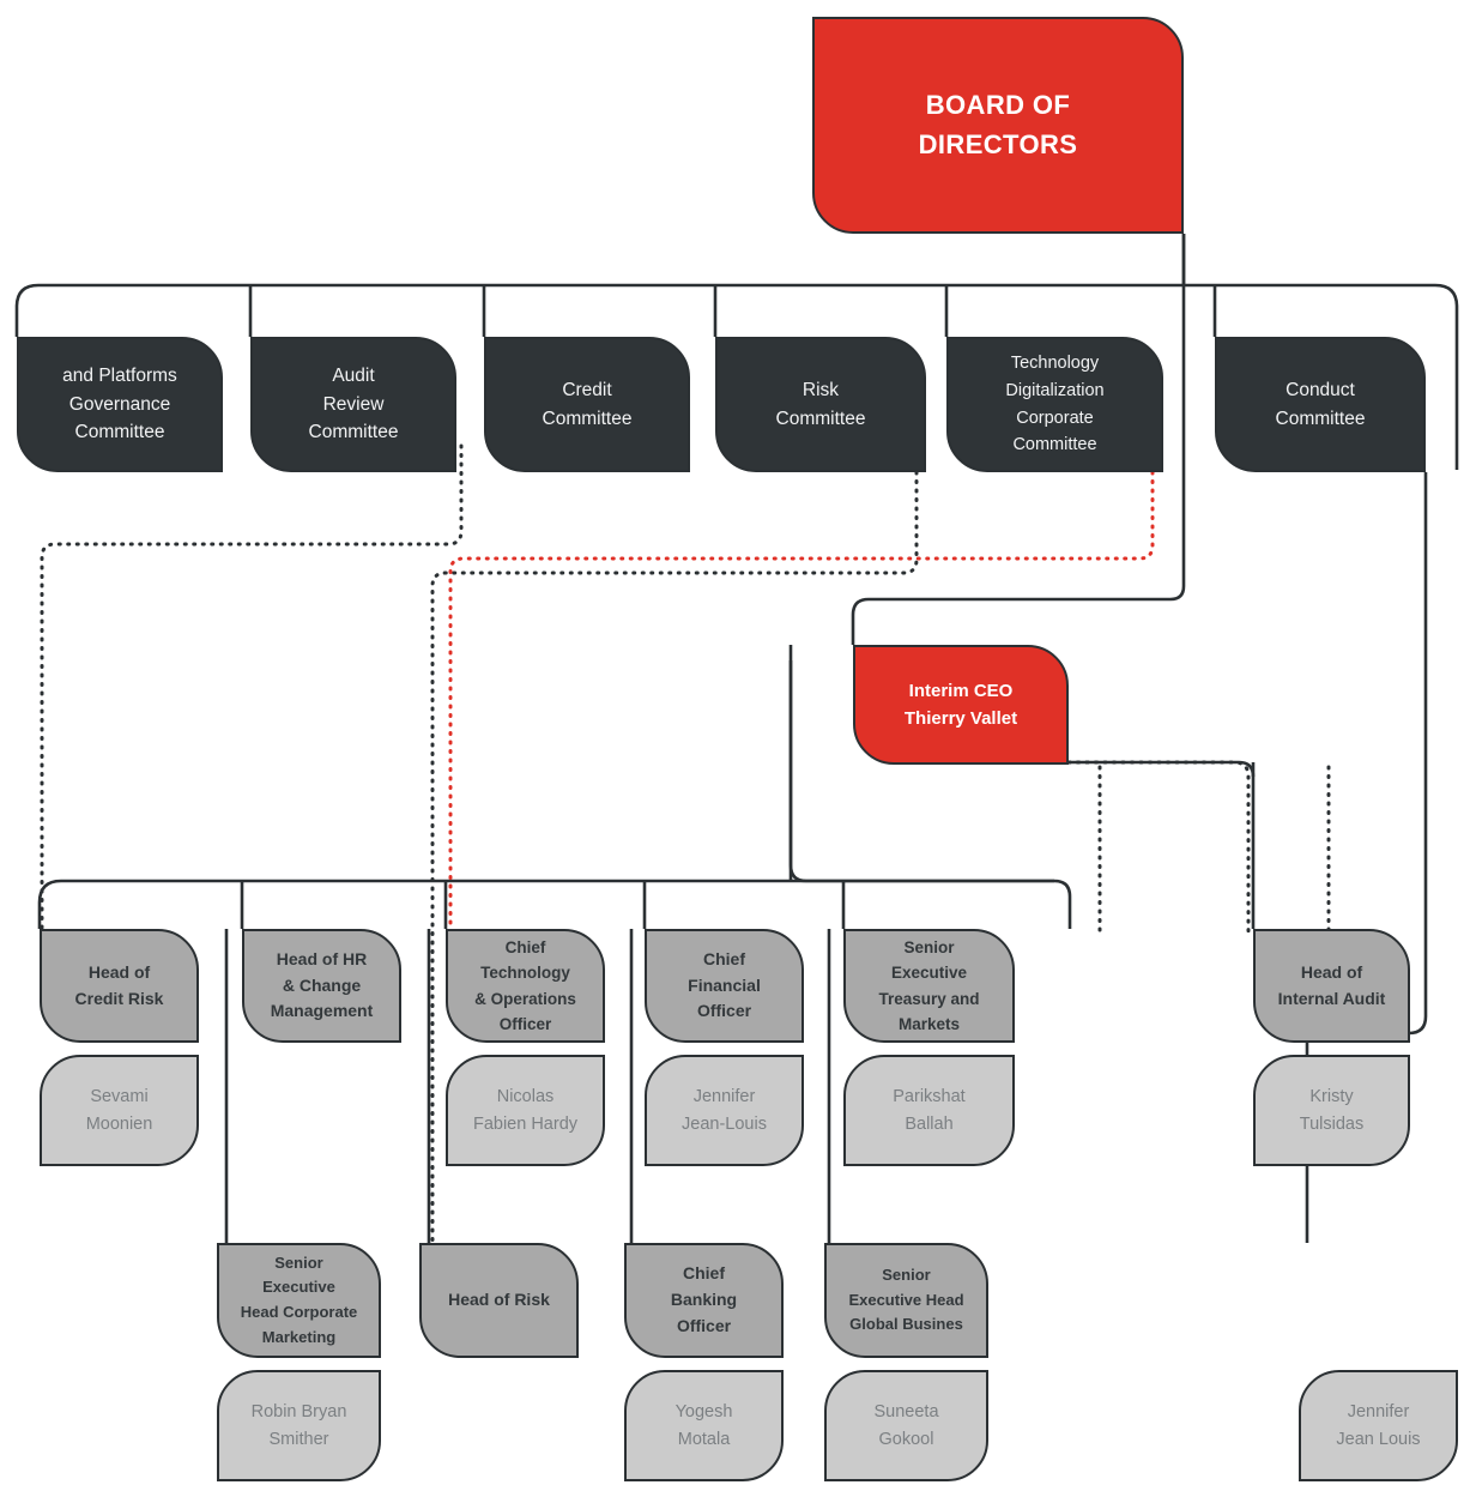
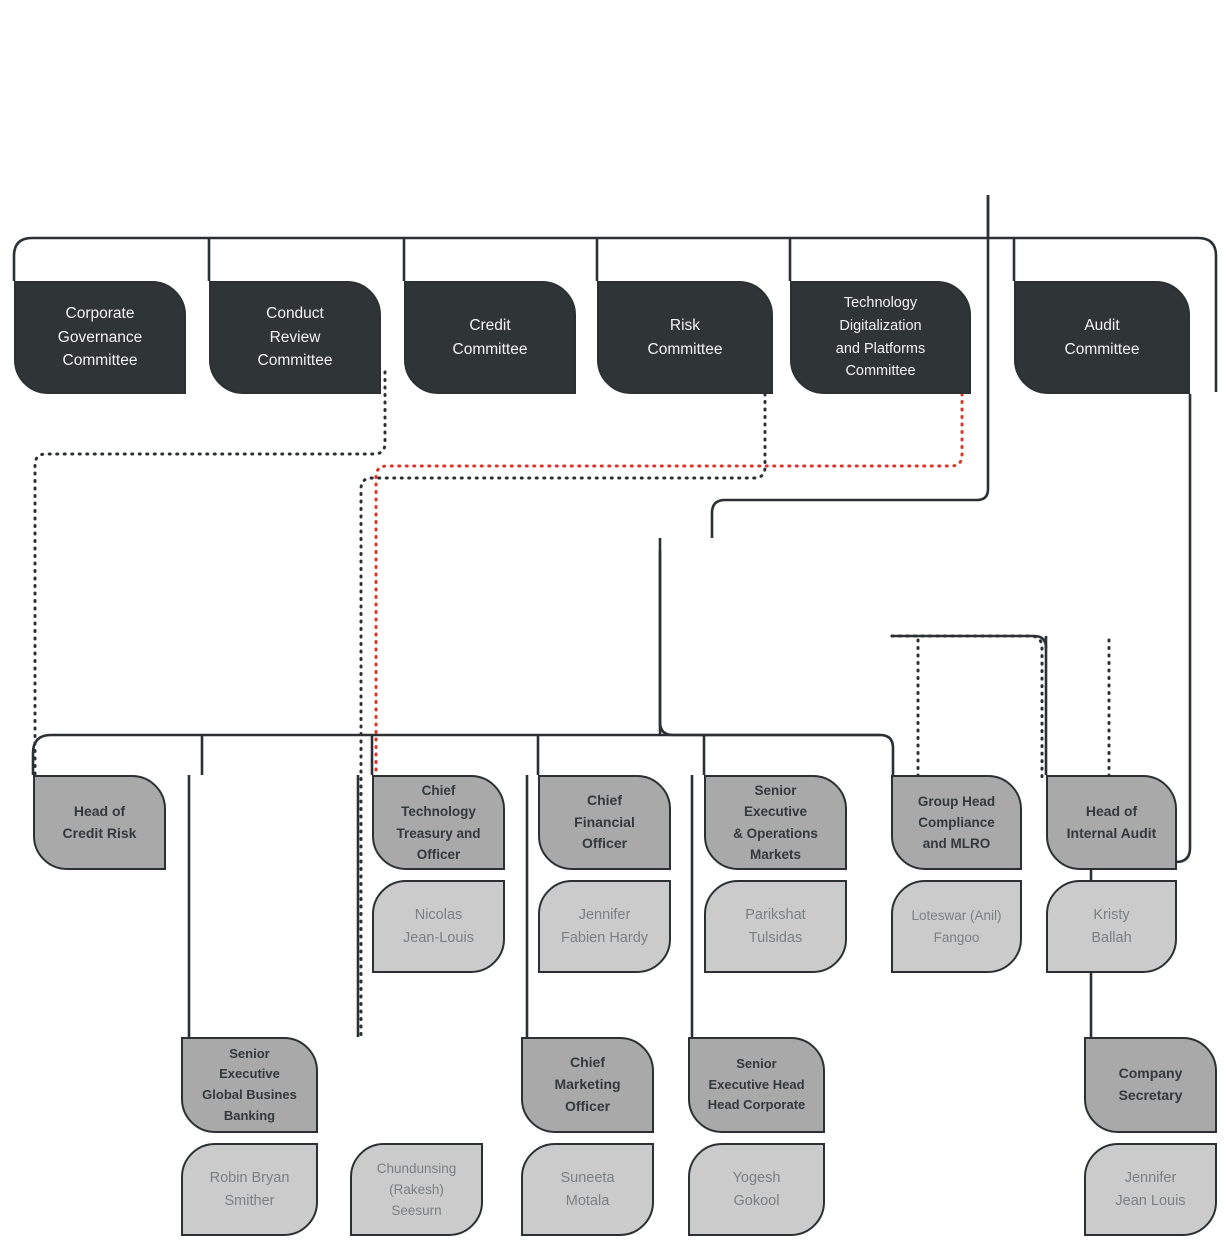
- BOARD OF
- DIRECTORS
- and Platforms
+ Corporate
  Governance
  Committee
- Audit
+ Conduct
  Review
  Committee
  Credit
  Committee
  Risk
  Committee
  Technology
  Digitalization
- Corporate
+ and Platforms
  Committee
- Conduct
+ Audit
  Committee
- Interim CEO
- Thierry Vallet
  Head of
  Credit Risk
- Head of HR
- & Change
- Management
  Chief
  Technology
- & Operations
+ Treasury and
  Officer
  Chief
  Financial
  Officer
  Senior
  Executive
- Treasury and
+ & Operations
  Markets
+ Group Head
+ Compliance
+ and MLRO
  Head of
  Internal Audit
- Sevami
- Moonien
  Nicolas
- Fabien Hardy
+ Jean-Louis
  Jennifer
- Jean-Louis
+ Fabien Hardy
  Parikshat
- Ballah
+ Tulsidas
+ Loteswar (Anil)
+ Fangoo
  Kristy
- Tulsidas
+ Ballah
  Senior
  Executive
- Head Corporate
+ Global Busines
- Marketing
+ Banking
- Head of Risk
  Chief
- Banking
+ Marketing
  Officer
  Senior
  Executive Head
- Global Busines
+ Head Corporate
+ Company
+ Secretary
  Robin Bryan
  Smither
+ Chundunsing
+ (Rakesh)
+ Seesurn
- Yogesh
+ Suneeta
  Motala
- Suneeta
+ Yogesh
  Gokool
  Jennifer
  Jean Louis
